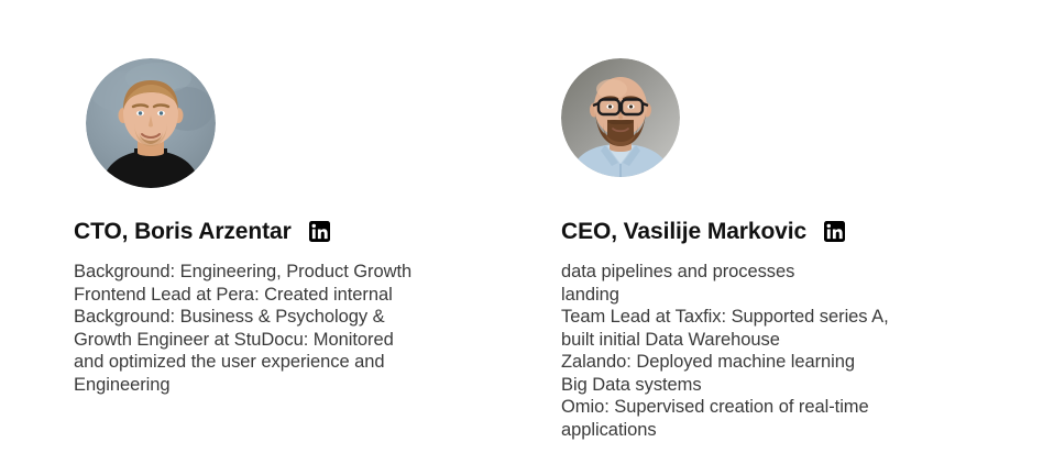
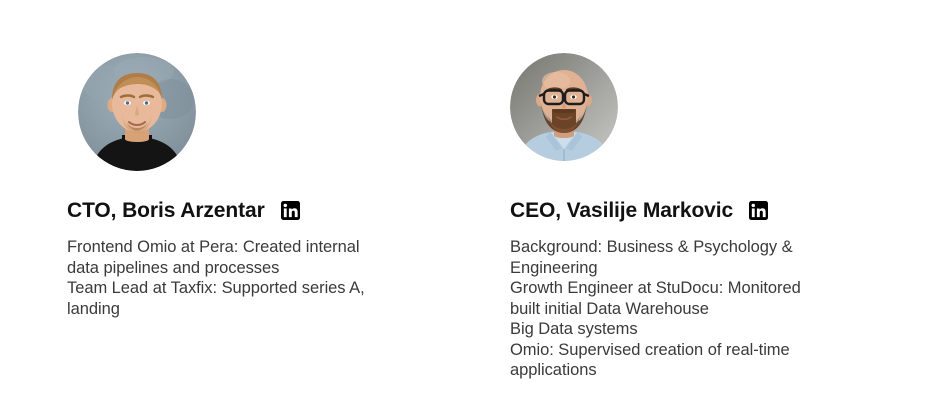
  CTO, Boris Arzentar
- Background: Engineering, Product Growth
- Frontend Lead at Pera: Created internal
+ Frontend Omio at Pera: Created internal
- Background: Business & Psychology &
+ data pipelines and processes
- Growth Engineer at StuDocu: Monitored
+ Team Lead at Taxfix: Supported series A,
- and optimized the user experience and
- Engineering
+ landing
  CEO, Vasilije Markovic
- data pipelines and processes
+ Background: Business & Psychology &
- landing
+ Engineering
- Team Lead at Taxfix: Supported series A,
+ Growth Engineer at StuDocu: Monitored
  built initial Data Warehouse
- Zalando: Deployed machine learning
  Big Data systems
  Omio: Supervised creation of real-time
  applications
